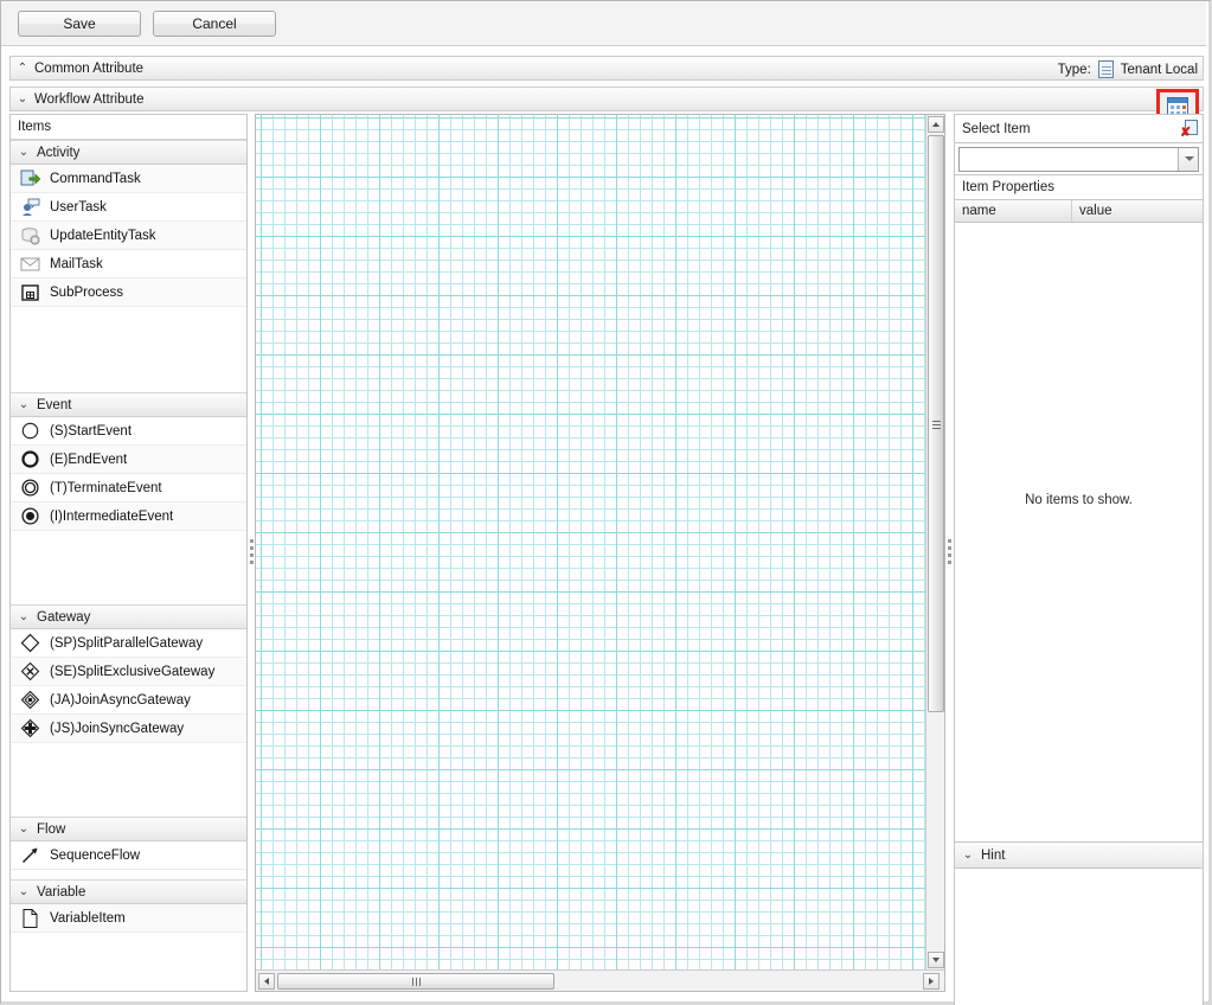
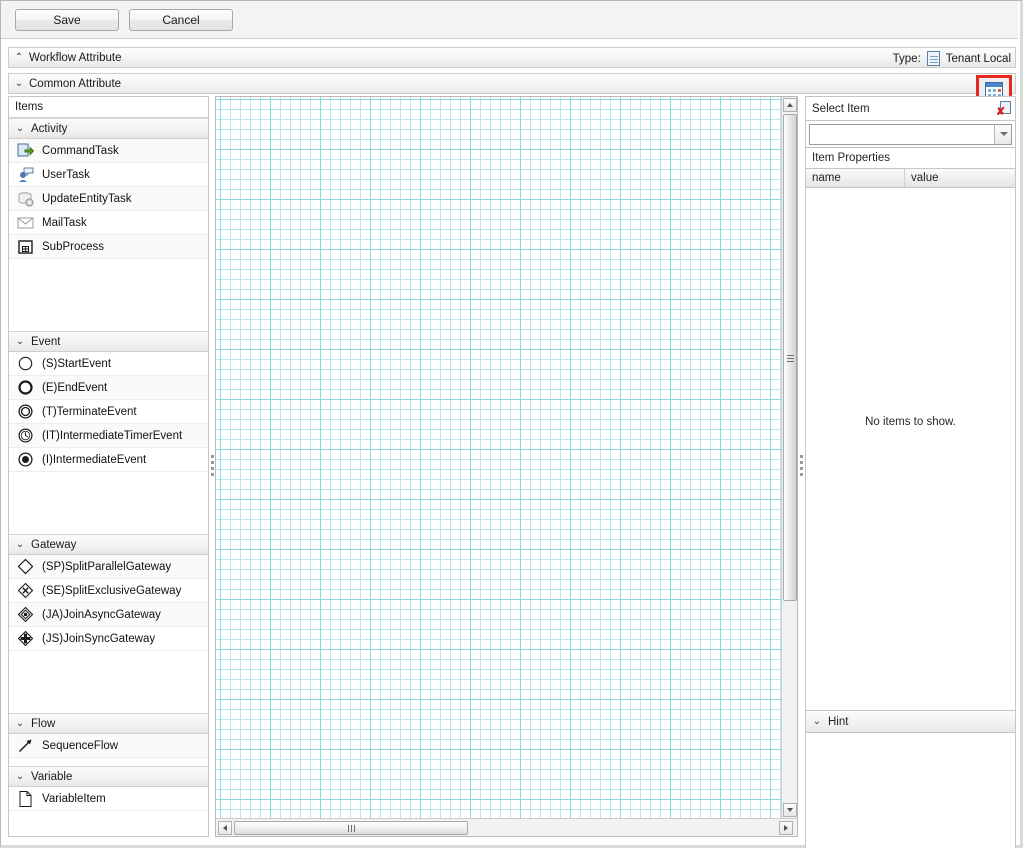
  Save
  Cancel
  ⌃
- Common Attribute
+ Workflow Attribute
  Type:
  Tenant Local
  ⌄
- Workflow Attribute
+ Common Attribute
  Items
  ⌄
  Activity
  CommandTask
  UserTask
  UpdateEntityTask
  MailTask
  SubProcess
  ⌄
  Event
  (S)StartEvent
  (E)EndEvent
  (T)TerminateEvent
+ (IT)IntermediateTimerEvent
  (I)IntermediateEvent
  ⌄
  Gateway
  (SP)SplitParallelGateway
  (SE)SplitExclusiveGateway
  (JA)JoinAsyncGateway
  (JS)JoinSyncGateway
  ⌄
  Flow
  SequenceFlow
  ⌄
  Variable
  VariableItem
  Select Item
  ✘
  Item Properties
  name
  value
  No items to show.
  ⌄
  Hint
